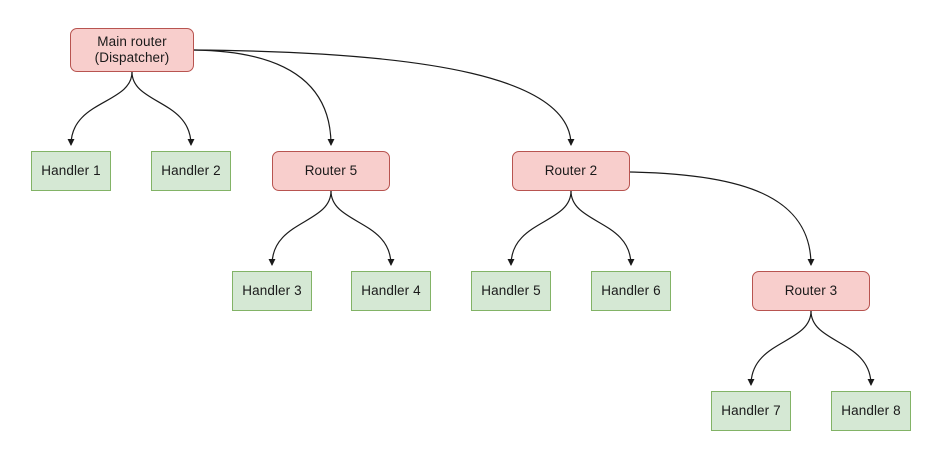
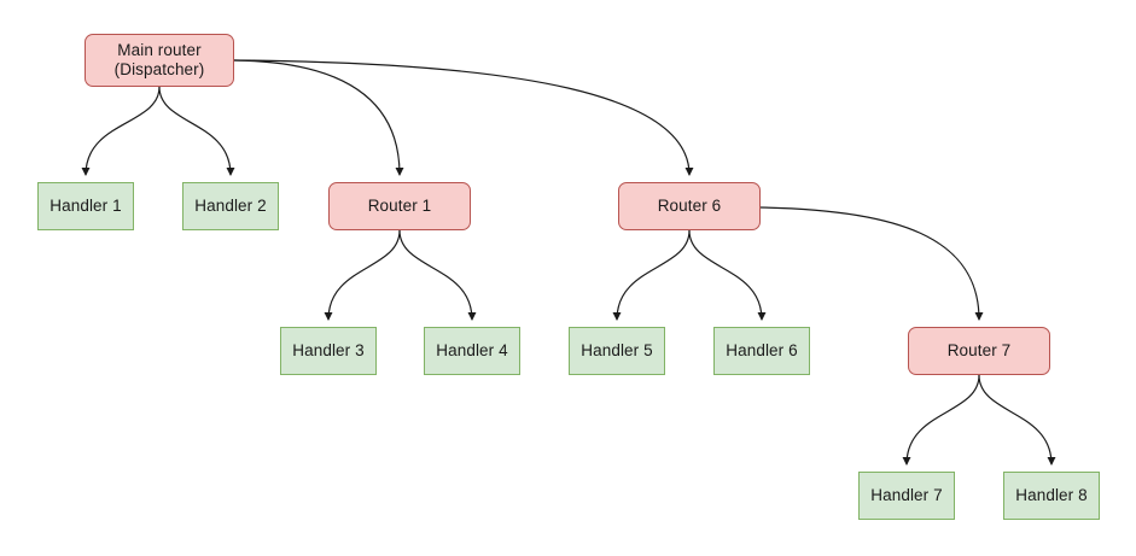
  Main router
  (Dispatcher)
  Handler 1
  Handler 2
- Router 5
+ Router 1
- Router 2
+ Router 6
  Handler 3
  Handler 4
  Handler 5
  Handler 6
- Router 3
+ Router 7
  Handler 7
  Handler 8
